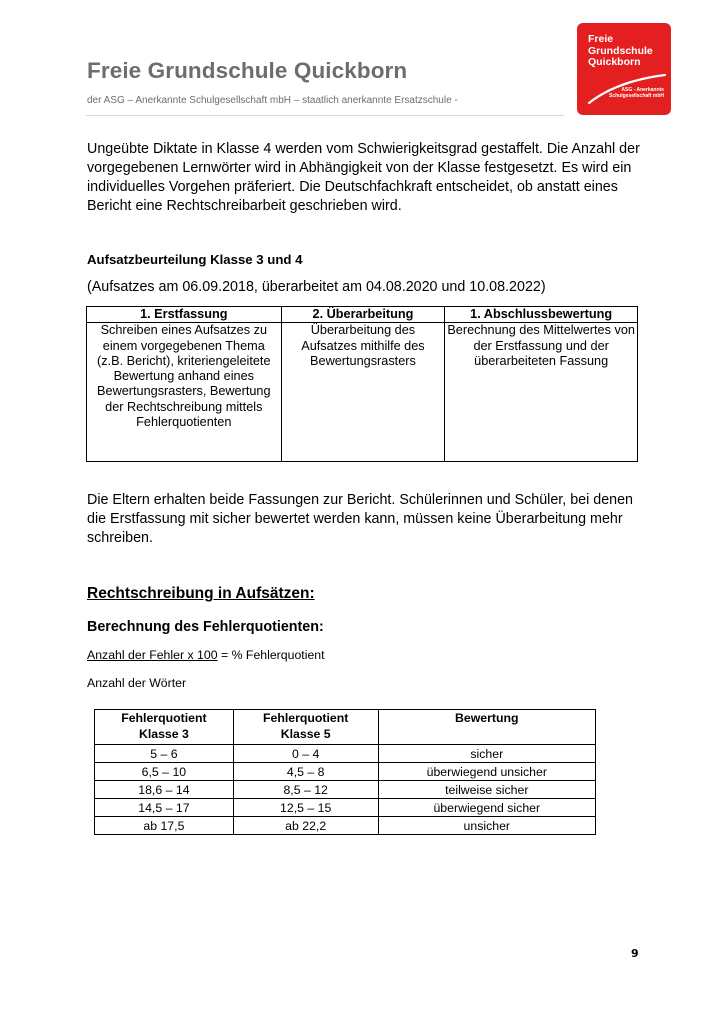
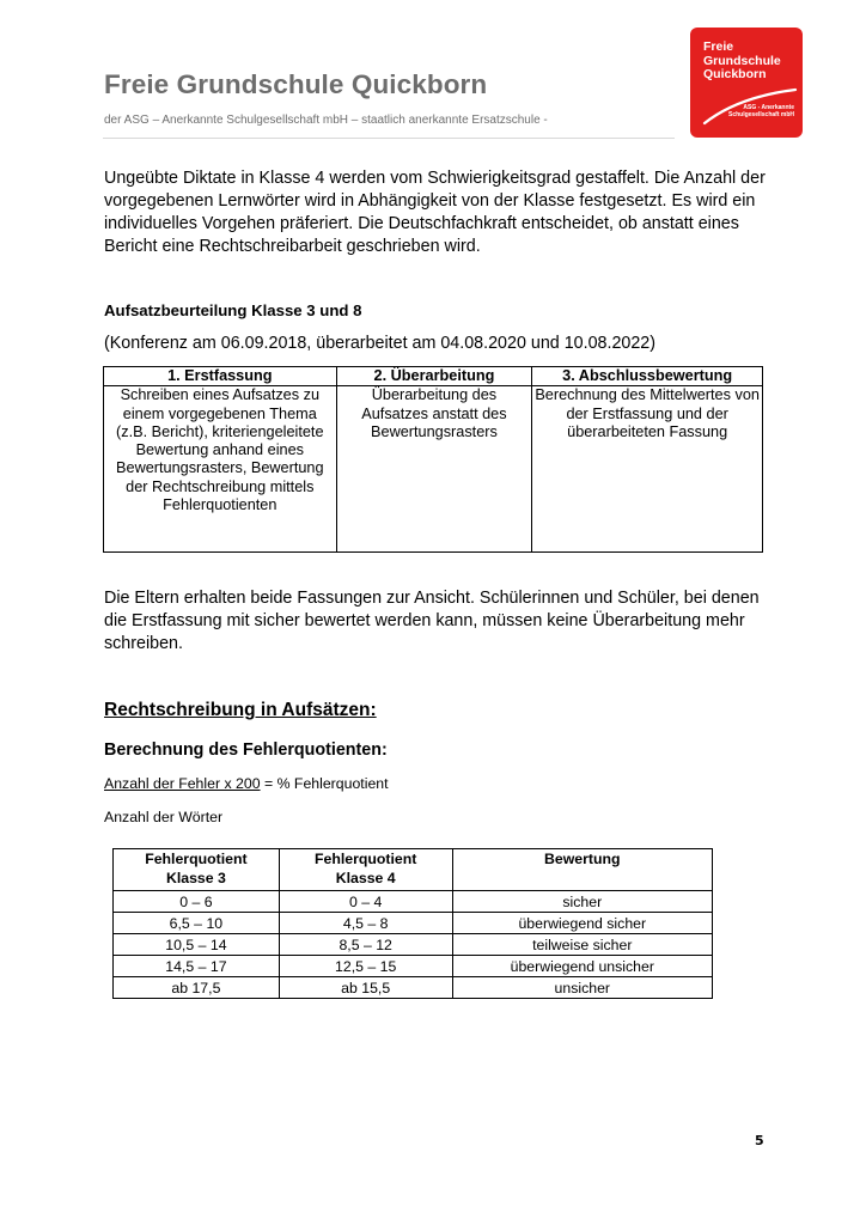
  Freie Grundschule Quickborn
  der ASG – Anerkannte Schulgesellschaft mbH – staatlich anerkannte Ersatzschule -
  Freie
  Grundschule
  Quickborn
  Ungeübte Diktate in Klasse 4 werden vom Schwierigkeitsgrad gestaffelt. Die Anzahl der vorgegebenen Lernwörter wird in Abhängigkeit von der Klasse festgesetzt. Es wird ein individuelles Vorgehen präferiert. Die Deutschfachkraft entscheidet, ob anstatt eines Bericht eine Rechtschreibarbeit geschrieben wird.
- Aufsatzbeurteilung Klasse 3 und 4
+ Aufsatzbeurteilung Klasse 3 und 8
- (Aufsatzes am 06.09.2018, überarbeitet am 04.08.2020 und 10.08.2022)
+ (Konferenz am 06.09.2018, überarbeitet am 04.08.2020 und 10.08.2022)
- 1. Erstfassung	2. Überarbeitung	1. Abschlussbewertung
+ 1. Erstfassung	2. Überarbeitung	3. Abschlussbewertung
- Schreiben eines Aufsatzes zu einem vorgegebenen Thema (z.B. Bericht), kriteriengeleitete Bewertung anhand eines Bewertungsrasters, Bewertung der Rechtschreibung mittels Fehlerquotienten	Überarbeitung des Aufsatzes mithilfe des Bewertungsrasters	Berechnung des Mittelwertes von der Erstfassung und der überarbeiteten Fassung
+ Schreiben eines Aufsatzes zu einem vorgegebenen Thema (z.B. Bericht), kriteriengeleitete Bewertung anhand eines Bewertungsrasters, Bewertung der Rechtschreibung mittels Fehlerquotienten	Überarbeitung des Aufsatzes anstatt des Bewertungsrasters	Berechnung des Mittelwertes von der Erstfassung und der überarbeiteten Fassung
- Die Eltern erhalten beide Fassungen zur Bericht. Schülerinnen und Schüler, bei denen die Erstfassung mit sicher bewertet werden kann, müssen keine Überarbeitung mehr schreiben.
+ Die Eltern erhalten beide Fassungen zur Ansicht. Schülerinnen und Schüler, bei denen die Erstfassung mit sicher bewertet werden kann, müssen keine Überarbeitung mehr schreiben.
  Rechtschreibung in Aufsätzen:
  Berechnung des Fehlerquotienten:
- Anzahl der Fehler x 100 = % Fehlerquotient
+ Anzahl der Fehler x 200 = % Fehlerquotient
  Anzahl der Wörter
- FehlerquotientKlasse 3	FehlerquotientKlasse 5	Bewertung
+ FehlerquotientKlasse 3	FehlerquotientKlasse 4	Bewertung
- 5 – 6	0 – 4	sicher
+ 0 – 6	0 – 4	sicher
- 6,5 – 10	4,5 – 8	überwiegend unsicher
+ 6,5 – 10	4,5 – 8	überwiegend sicher
- 18,6 – 14	8,5 – 12	teilweise sicher
+ 10,5 – 14	8,5 – 12	teilweise sicher
- 14,5 – 17	12,5 – 15	überwiegend sicher
+ 14,5 – 17	12,5 – 15	überwiegend unsicher
- ab 17,5	ab 22,2	unsicher
+ ab 17,5	ab 15,5	unsicher
- 9
+ 5
